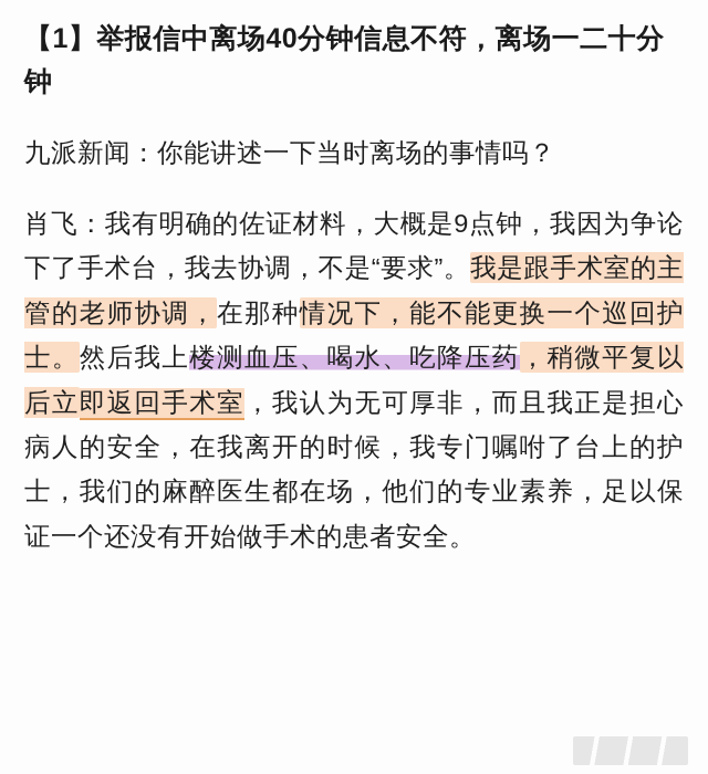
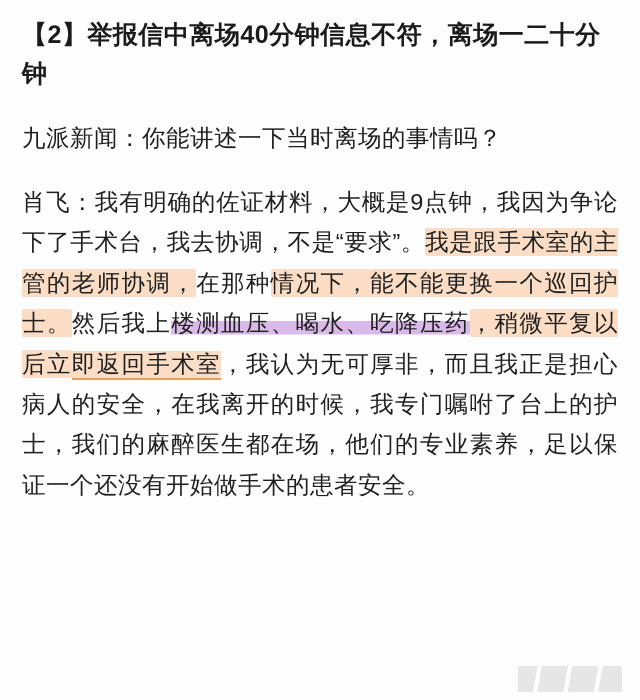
- 【1】举报信中离场40分钟信息不符，离场一二十分钟
+ 【2】举报信中离场40分钟信息不符，离场一二十分钟
  九派新闻：你能讲述一下当时离场的事情吗？
  肖飞：我有明确的佐证材料，大概是9点钟，我因为争论下了手术台，我去协调，不是“要求”。我是跟手术室的主管的老师协调，在那种情况下，能不能更换一个巡回护士。然后我上楼测血压、喝水、吃降压药，稍微平复以后立即返回手术室，我认为无可厚非，而且我正是担心病人的安全，在我离开的时候，我专门嘱咐了台上的护士，我们的麻醉医生都在场，他们的专业素养，足以保证一个还没有开始做手术的患者安全。
